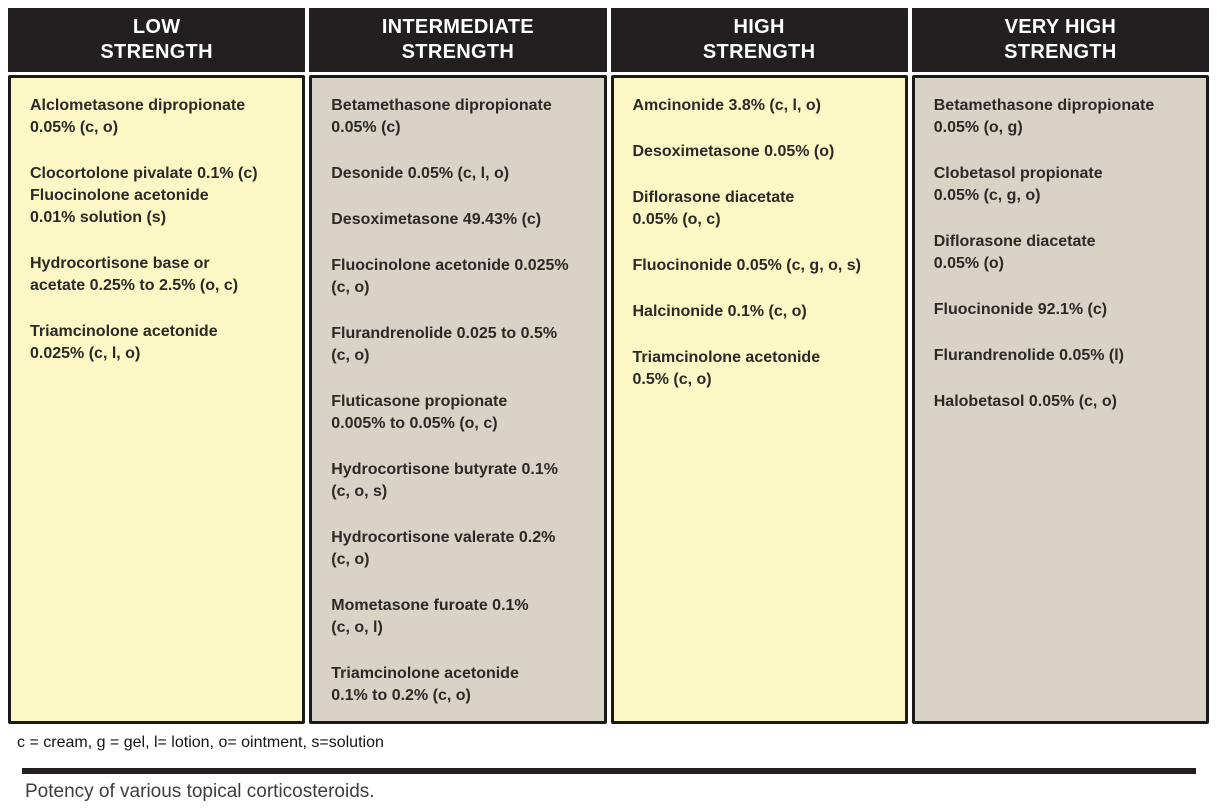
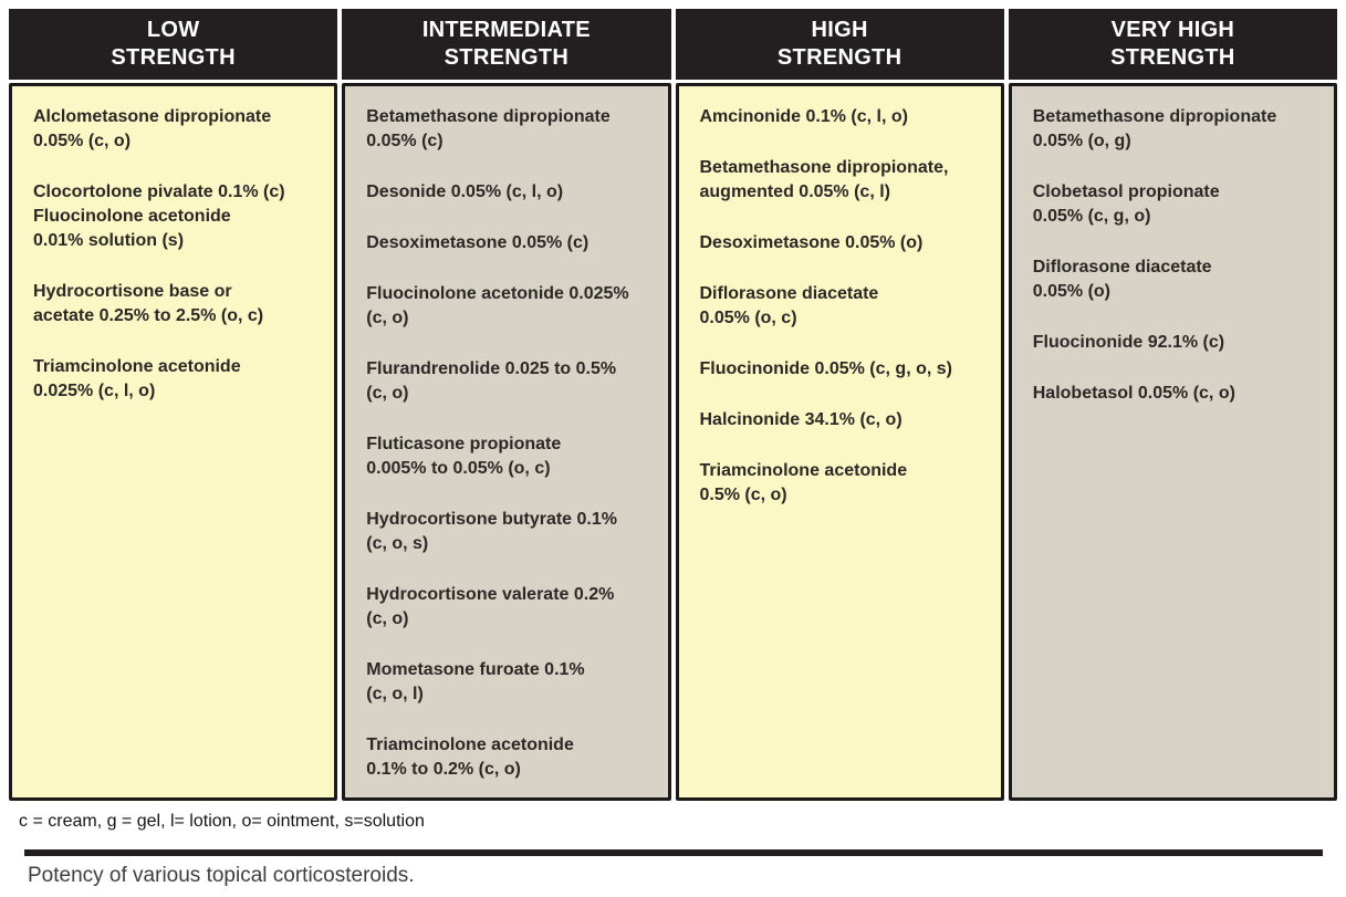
  LOW
  STRENGTH
  Alclometasone dipropionate
  0.05% (c, o)
  Clocortolone pivalate 0.1% (c)
  Fluocinolone acetonide
  0.01% solution (s)
  Hydrocortisone base or
  acetate 0.25% to 2.5% (o, c)
  Triamcinolone acetonide
  0.025% (c, l, o)
  INTERMEDIATE
  STRENGTH
  Betamethasone dipropionate
  0.05% (c)
  Desonide 0.05% (c, l, o)
- Desoximetasone 49.43% (c)
+ Desoximetasone 0.05% (c)
  Fluocinolone acetonide 0.025%
  (c, o)
  Flurandrenolide 0.025 to 0.5%
  (c, o)
  Fluticasone propionate
  0.005% to 0.05% (o, c)
  Hydrocortisone butyrate 0.1%
  (c, o, s)
  Hydrocortisone valerate 0.2%
  (c, o)
  Mometasone furoate 0.1%
  (c, o, l)
  Triamcinolone acetonide
  0.1% to 0.2% (c, o)
  HIGH
  STRENGTH
- Amcinonide 3.8% (c, l, o)
+ Amcinonide 0.1% (c, l, o)
+ Betamethasone dipropionate,
+ augmented 0.05% (c, l)
  Desoximetasone 0.05% (o)
  Diflorasone diacetate
  0.05% (o, c)
  Fluocinonide 0.05% (c, g, o, s)
- Halcinonide 0.1% (c, o)
+ Halcinonide 34.1% (c, o)
  Triamcinolone acetonide
  0.5% (c, o)
  VERY HIGH
  STRENGTH
  Betamethasone dipropionate
  0.05% (o, g)
  Clobetasol propionate
  0.05% (c, g, o)
  Diflorasone diacetate
  0.05% (o)
  Fluocinonide 92.1% (c)
- Flurandrenolide 0.05% (l)
  Halobetasol 0.05% (c, o)
  c = cream, g = gel, l= lotion, o= ointment, s=solution
  Potency of various topical corticosteroids.
